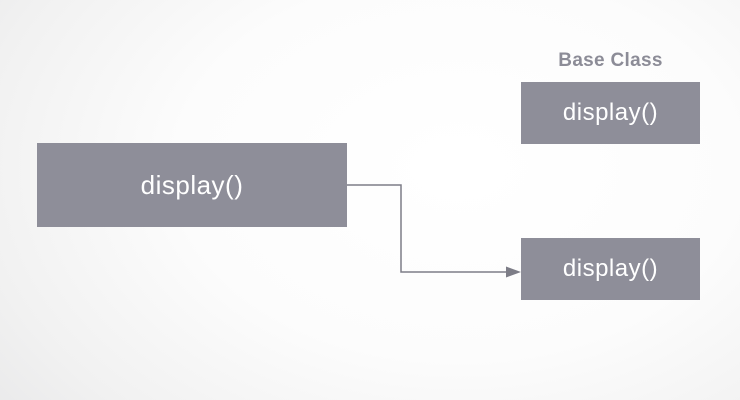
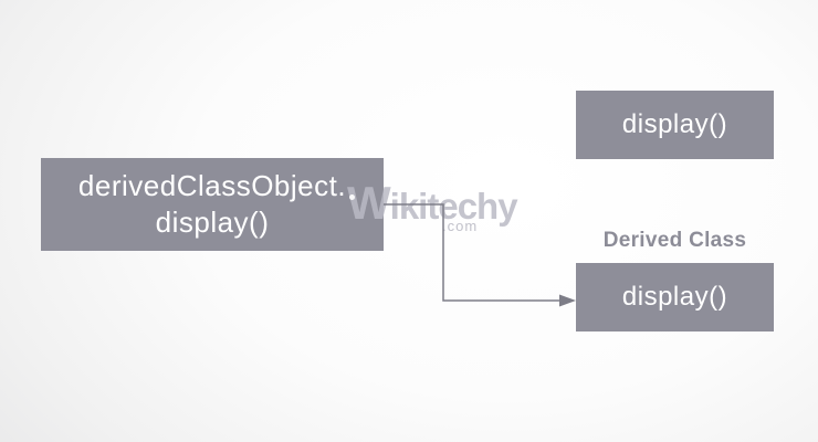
+ Wikitechy
+ .com
+ derivedClassObject.
  display()
- Base Class
  display()
+ Derived Class
  display()
